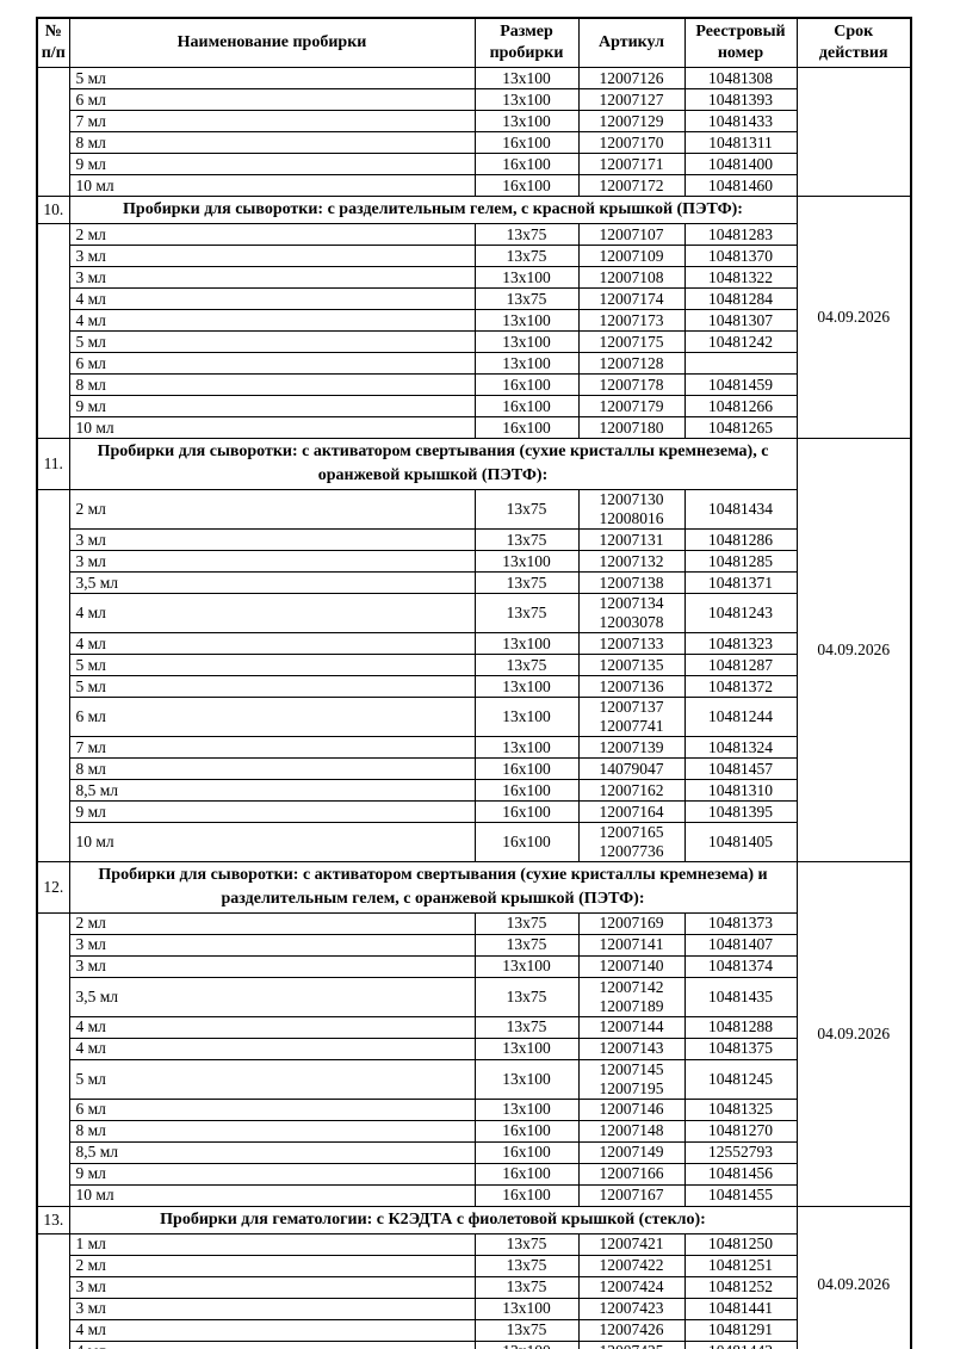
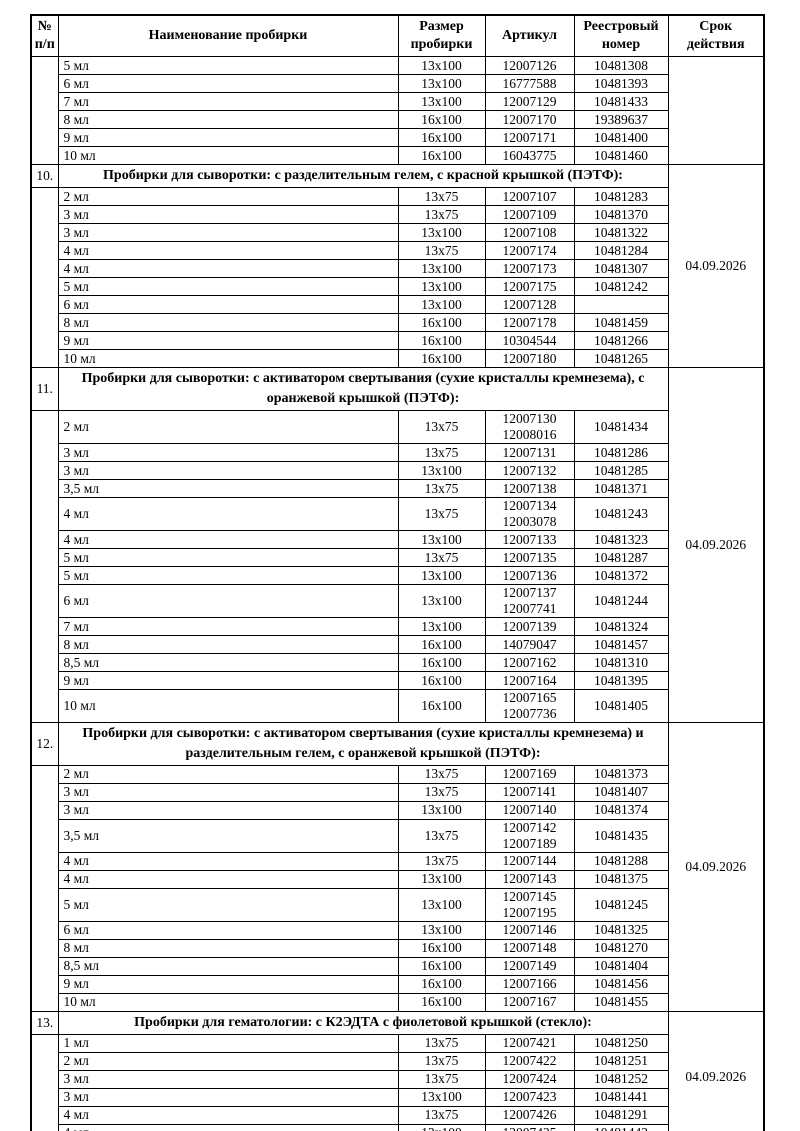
  № п/п	Наименование пробирки	Размер пробирки	Артикул	Реестровый номер	Срок действия
  	5 мл	13x100	12007126	10481308
- 6 мл	13x100	12007127	10481393
+ 6 мл	13x100	16777588	10481393
  7 мл	13x100	12007129	10481433
- 8 мл	16x100	12007170	10481311
+ 8 мл	16x100	12007170	19389637
  9 мл	16x100	12007171	10481400
- 10 мл	16x100	12007172	10481460
+ 10 мл	16x100	16043775	10481460
  10.	Пробирки для сыворотки: с разделительным гелем, с красной крышкой (ПЭТФ):	04.09.2026
  	2 мл	13x75	12007107	10481283
  3 мл	13x75	12007109	10481370
  3 мл	13x100	12007108	10481322
  4 мл	13x75	12007174	10481284
  4 мл	13x100	12007173	10481307
  5 мл	13x100	12007175	10481242
  6 мл	13x100	12007128
  8 мл	16x100	12007178	10481459
- 9 мл	16x100	12007179	10481266
+ 9 мл	16x100	10304544	10481266
  10 мл	16x100	12007180	10481265
  11.	Пробирки для сыворотки: с активатором свертывания (сухие кристаллы кремнезема), с оранжевой крышкой (ПЭТФ):	04.09.2026
  	2 мл	13x75	12007130 12008016	10481434
  3 мл	13x75	12007131	10481286
  3 мл	13x100	12007132	10481285
  3,5 мл	13x75	12007138	10481371
  4 мл	13x75	12007134 12003078	10481243
  4 мл	13x100	12007133	10481323
  5 мл	13x75	12007135	10481287
  5 мл	13x100	12007136	10481372
  6 мл	13x100	12007137 12007741	10481244
  7 мл	13x100	12007139	10481324
  8 мл	16x100	14079047	10481457
  8,5 мл	16x100	12007162	10481310
  9 мл	16x100	12007164	10481395
  10 мл	16x100	12007165 12007736	10481405
  12.	Пробирки для сыворотки: с активатором свертывания (сухие кристаллы кремнезема) и разделительным гелем, с оранжевой крышкой (ПЭТФ):	04.09.2026
  	2 мл	13x75	12007169	10481373
  3 мл	13x75	12007141	10481407
  3 мл	13x100	12007140	10481374
  3,5 мл	13x75	12007142 12007189	10481435
  4 мл	13x75	12007144	10481288
  4 мл	13x100	12007143	10481375
  5 мл	13x100	12007145 12007195	10481245
  6 мл	13x100	12007146	10481325
  8 мл	16x100	12007148	10481270
- 8,5 мл	16x100	12007149	12552793
+ 8,5 мл	16x100	12007149	10481404
  9 мл	16x100	12007166	10481456
  10 мл	16x100	12007167	10481455
  13.	Пробирки для гематологии: с К2ЭДТА с фиолетовой крышкой (стекло):	04.09.2026
  	1 мл	13x75	12007421	10481250
  2 мл	13x75	12007422	10481251
  3 мл	13x75	12007424	10481252
  3 мл	13x100	12007423	10481441
  4 мл	13x75	12007426	10481291
